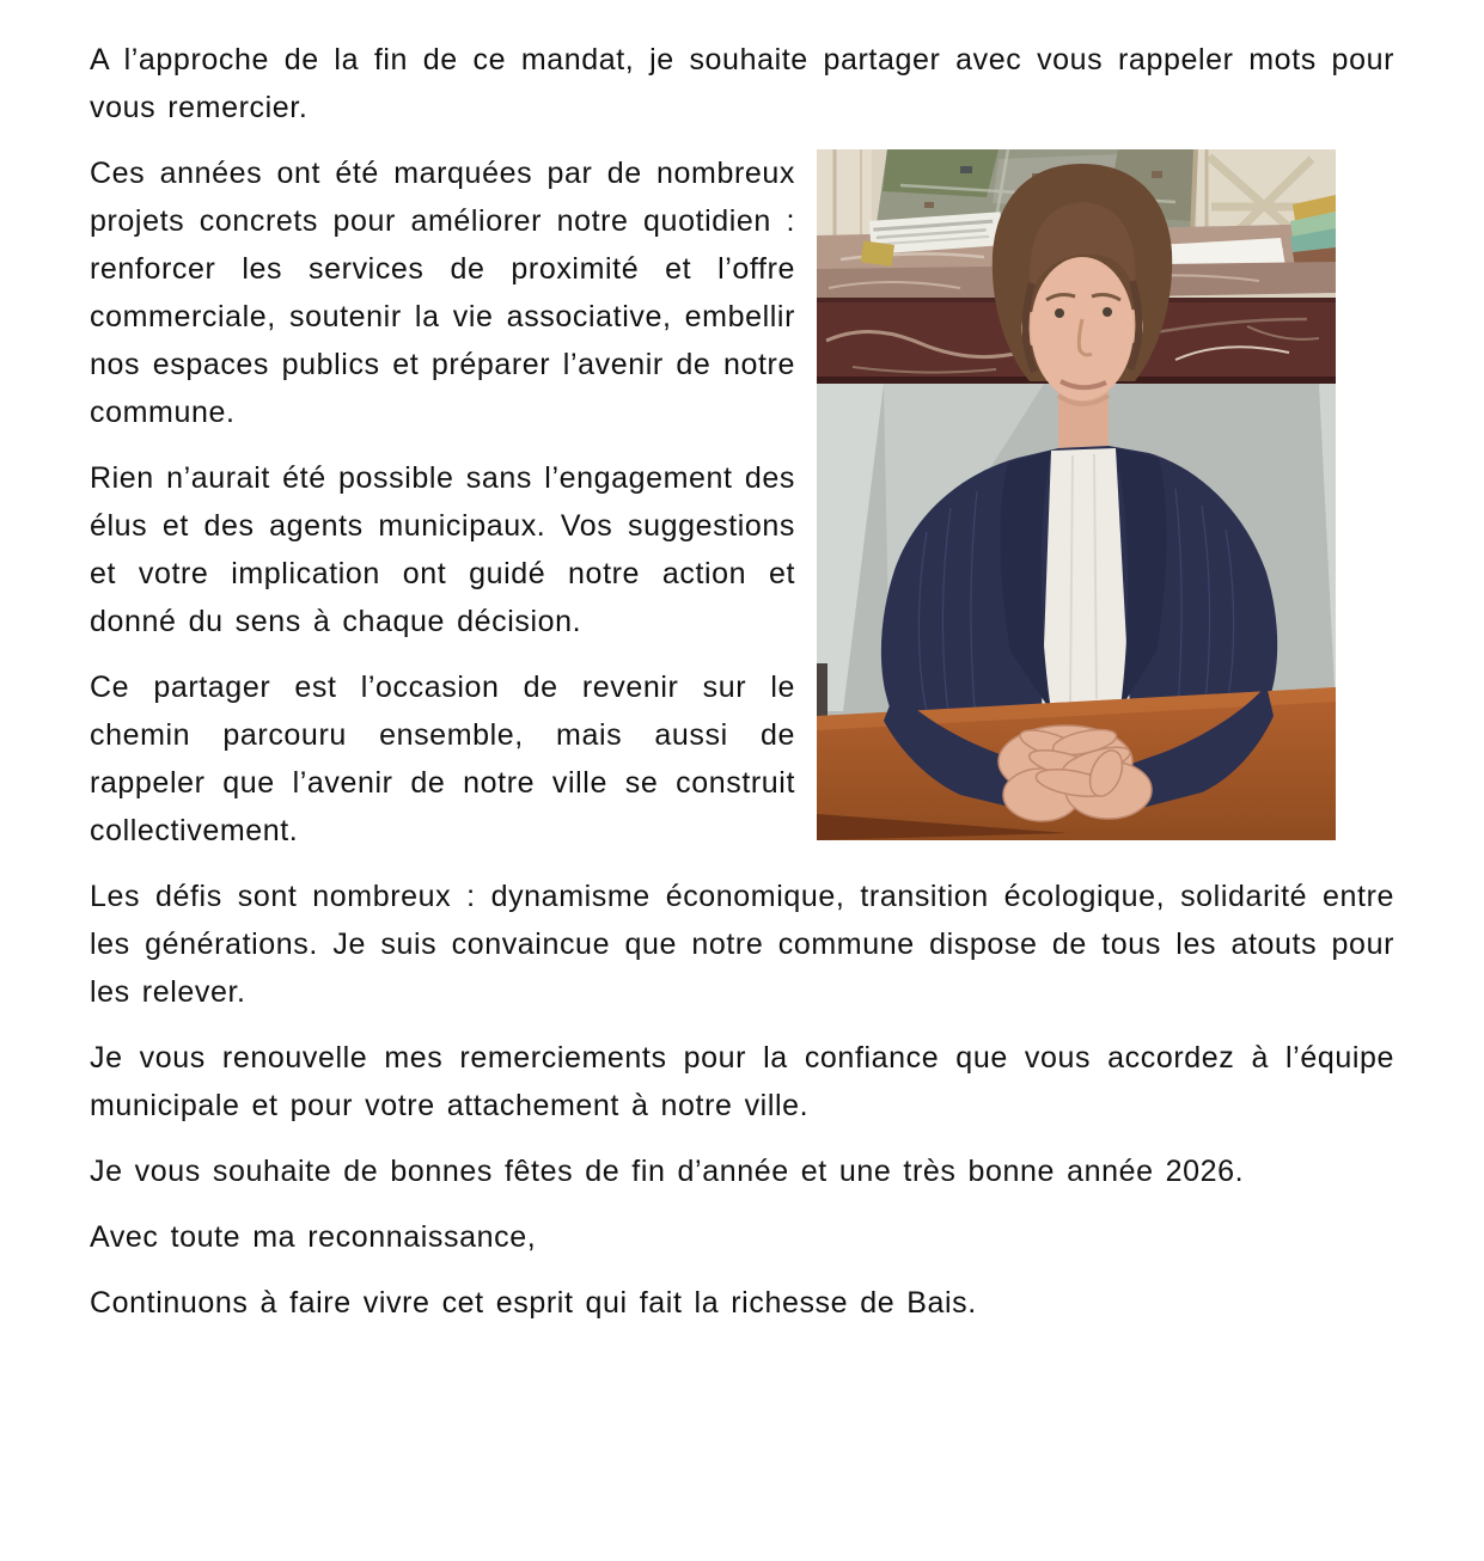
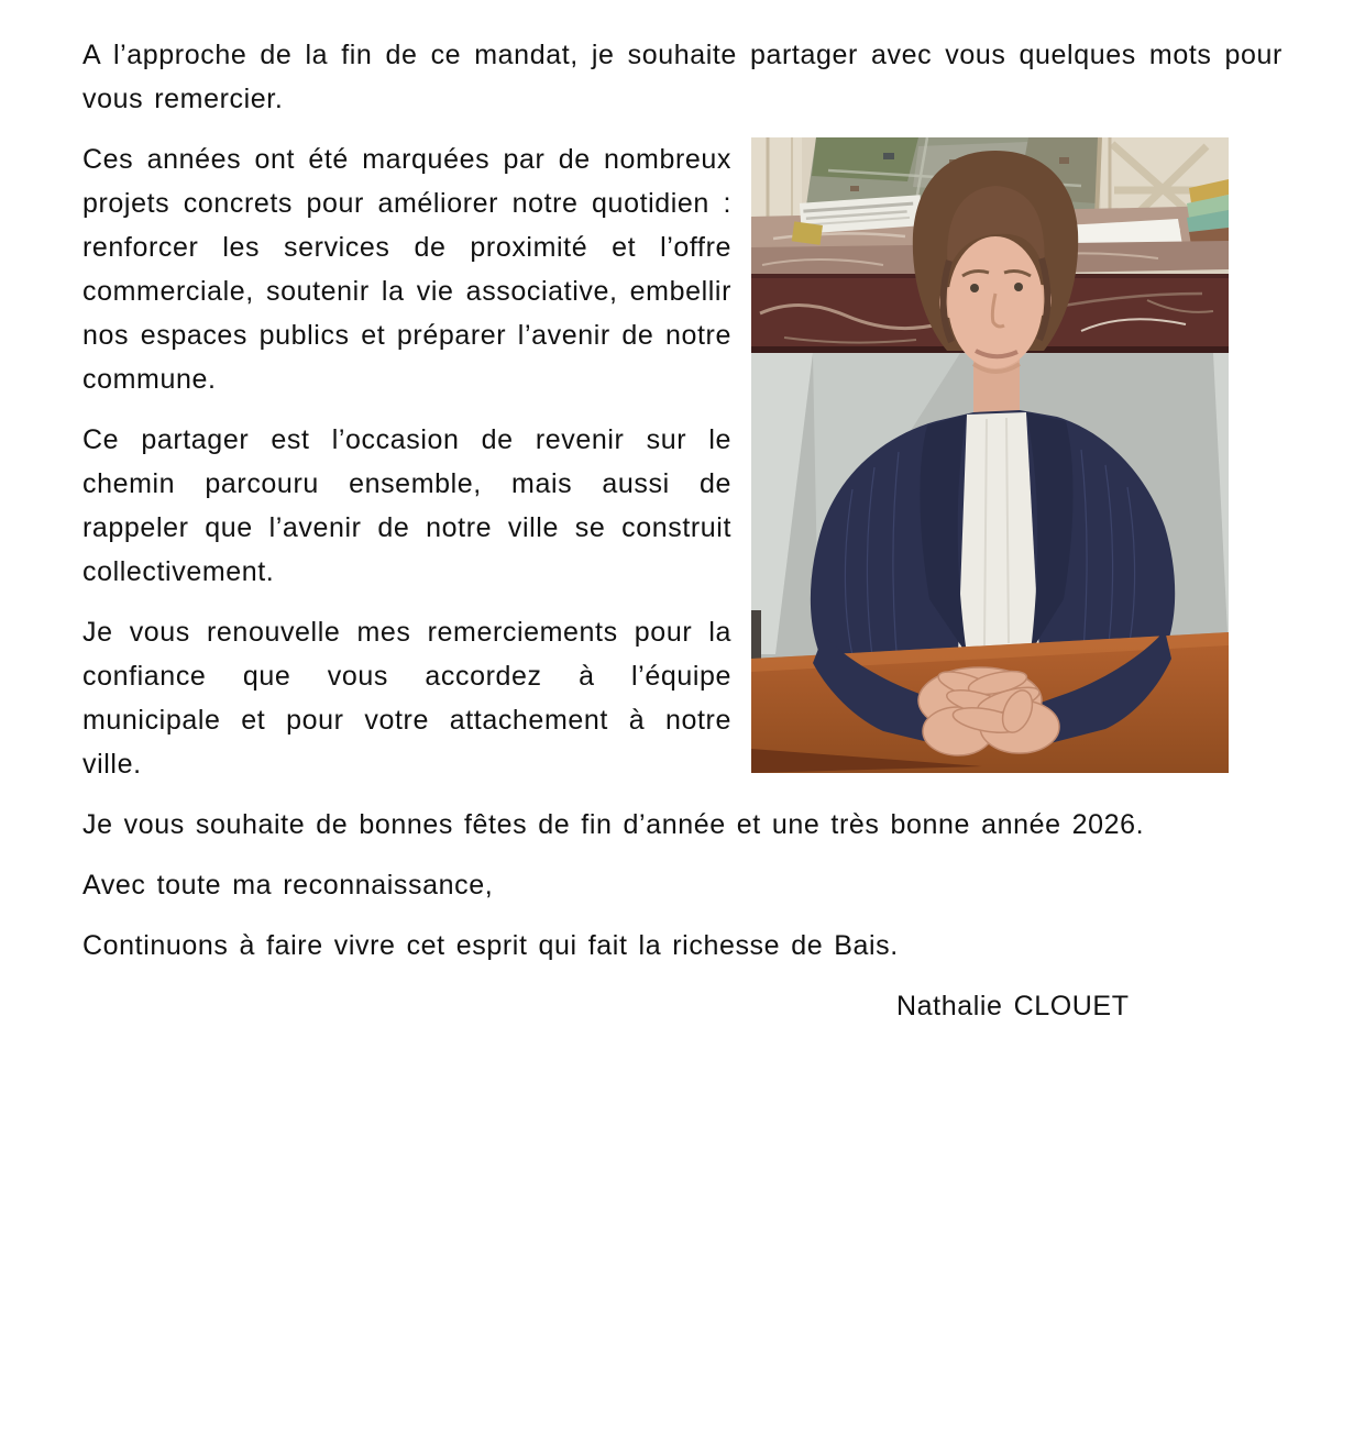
- A l’approche de la fin de ce mandat, je souhaite partager avec vous rappeler mots pour vous remercier.
+ A l’approche de la fin de ce mandat, je souhaite partager avec vous quelques mots pour vous remercier.
  Ces années ont été marquées par de nombreux projets concrets pour améliorer notre quotidien : renforcer les services de proximité et l’offre commerciale, soutenir la vie associative, embellir nos espaces publics et préparer l’avenir de notre commune.
- Rien n’aurait été possible sans l’engagement des élus et des agents municipaux. Vos suggestions et votre implication ont guidé notre action et donné du sens à chaque décision.
  Ce partager est l’occasion de revenir sur le chemin parcouru ensemble, mais aussi de rappeler que l’avenir de notre ville se construit collectivement.
- Les défis sont nombreux : dynamisme économique, transition écologique, solidarité entre les générations. Je suis convaincue que notre commune dispose de tous les atouts pour les relever.
  Je vous renouvelle mes remerciements pour la confiance que vous accordez à l’équipe municipale et pour votre attachement à notre ville.
  Je vous souhaite de bonnes fêtes de fin d’année et une très bonne année 2026.
  Avec toute ma reconnaissance,
  Continuons à faire vivre cet esprit qui fait la richesse de Bais.
+ Nathalie CLOUET
